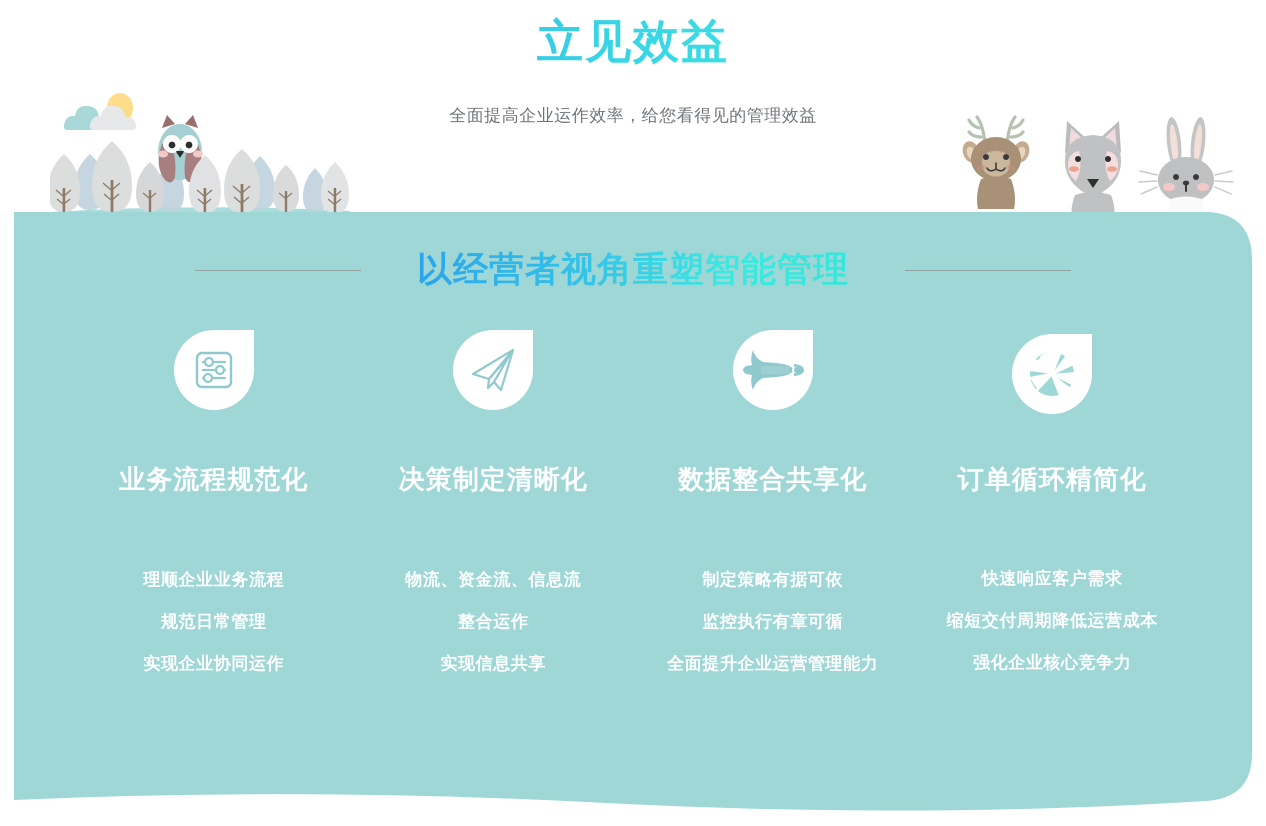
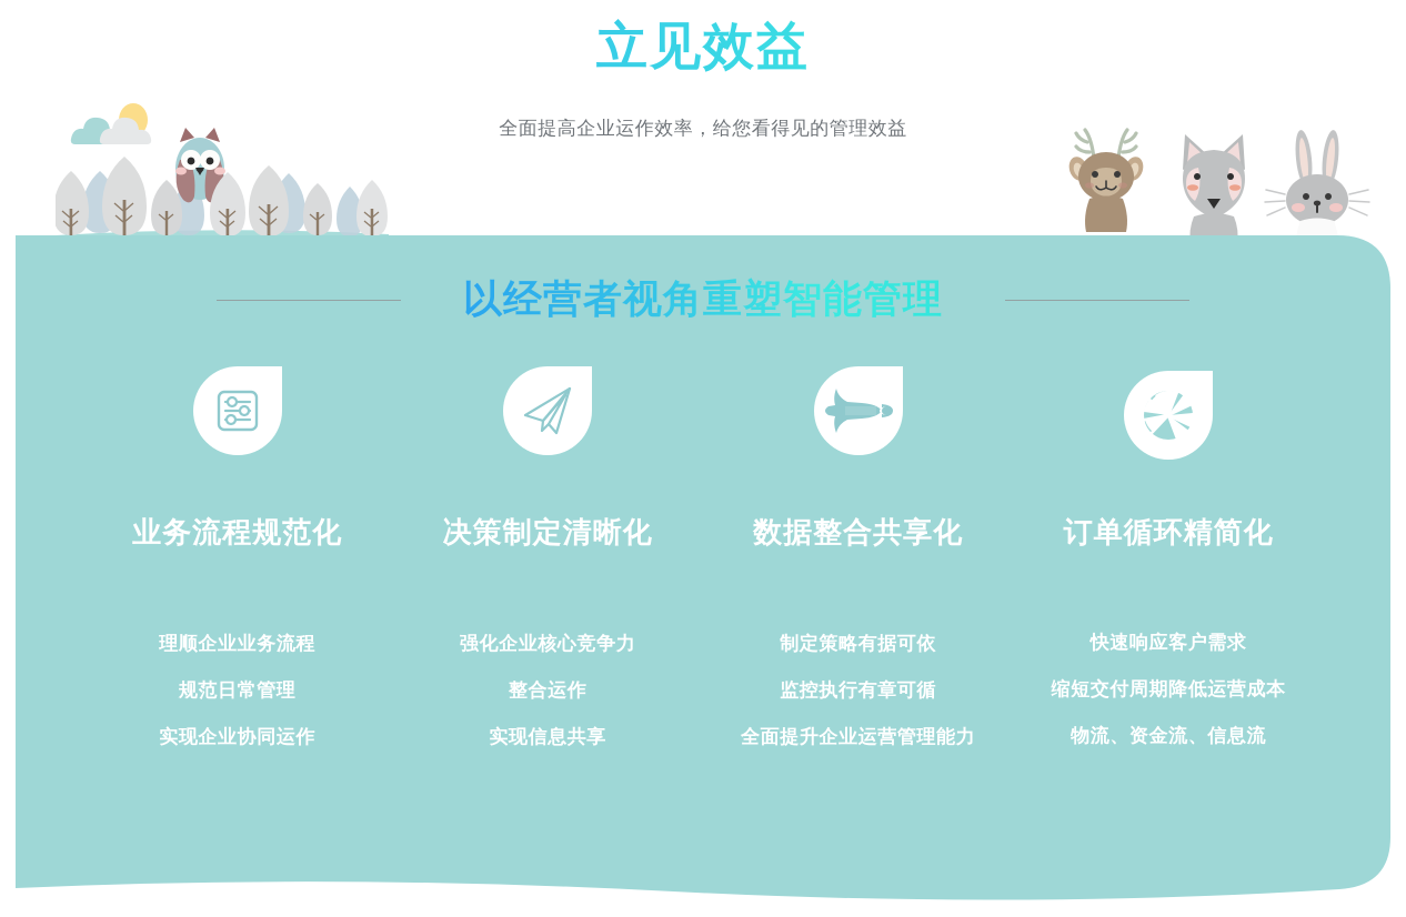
  立见效益
  全面提高企业运作效率，给您看得见的管理效益
  以经营者视角重塑智能管理
  业务流程规范化
  理顺企业业务流程
  规范日常管理
  实现企业协同运作
  决策制定清晰化
- 物流、资金流、信息流
+ 强化企业核心竞争力
  整合运作
  实现信息共享
  数据整合共享化
  制定策略有据可依
  监控执行有章可循
  全面提升企业运营管理能力
  订单循环精简化
  快速响应客户需求
  缩短交付周期降低运营成本
- 强化企业核心竞争力
+ 物流、资金流、信息流
